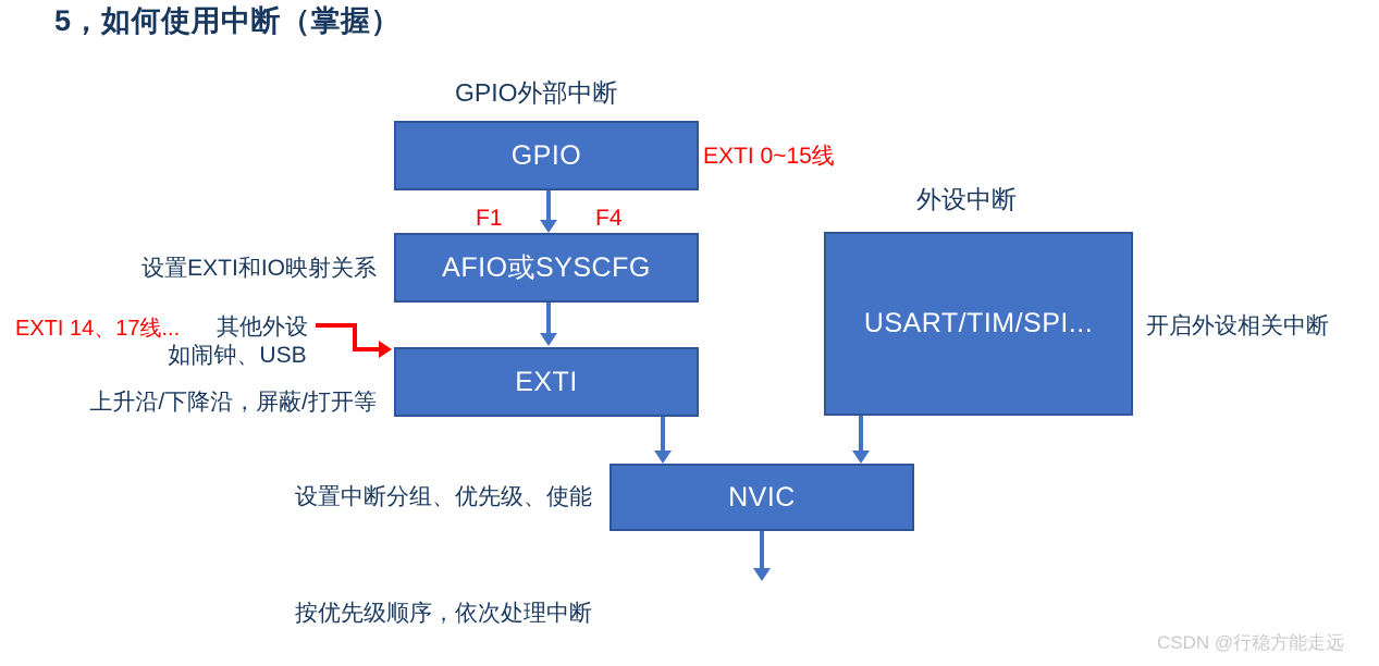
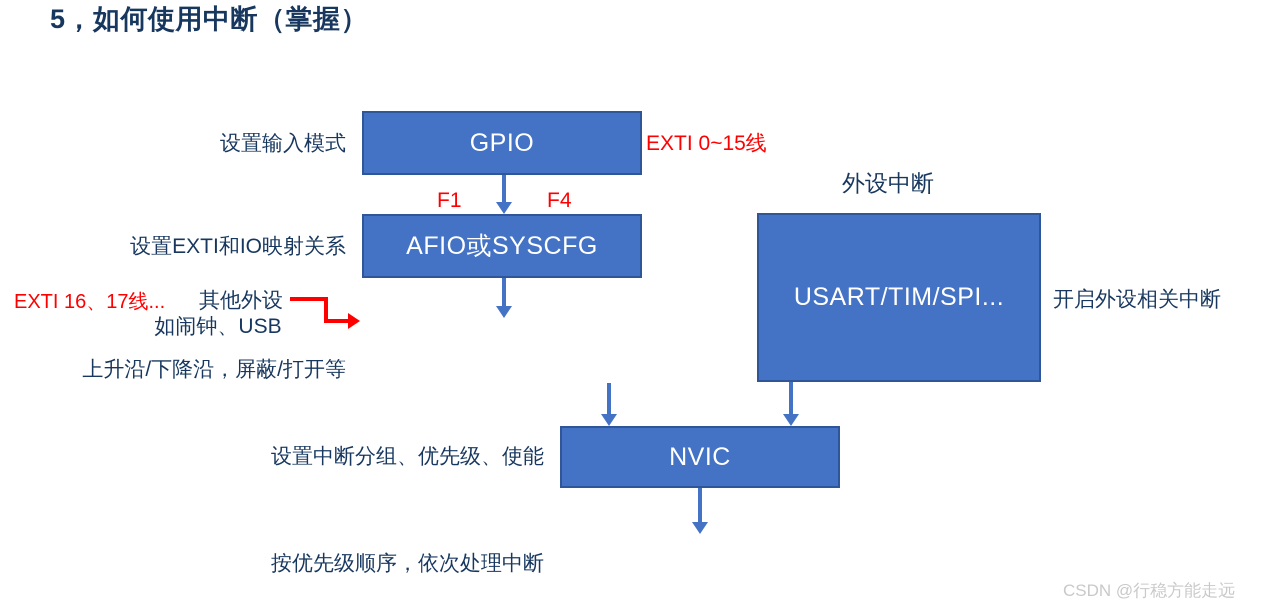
  5，如何使用中断（掌握）
- GPIO外部中断
  GPIO
+ 设置输入模式
  EXTI 0~15线
  F1
  F4
  AFIO或SYSCFG
  设置EXTI和IO映射关系
- EXTI
- EXTI 14、17线...
+ EXTI 16、17线...
  其他外设
  如闹钟、USB
  上升沿/下降沿，屏蔽/打开等
  外设中断
  USART/TIM/SPI...
  开启外设相关中断
  NVIC
  设置中断分组、优先级、使能
  按优先级顺序，依次处理中断
  CSDN @行稳方能走远
